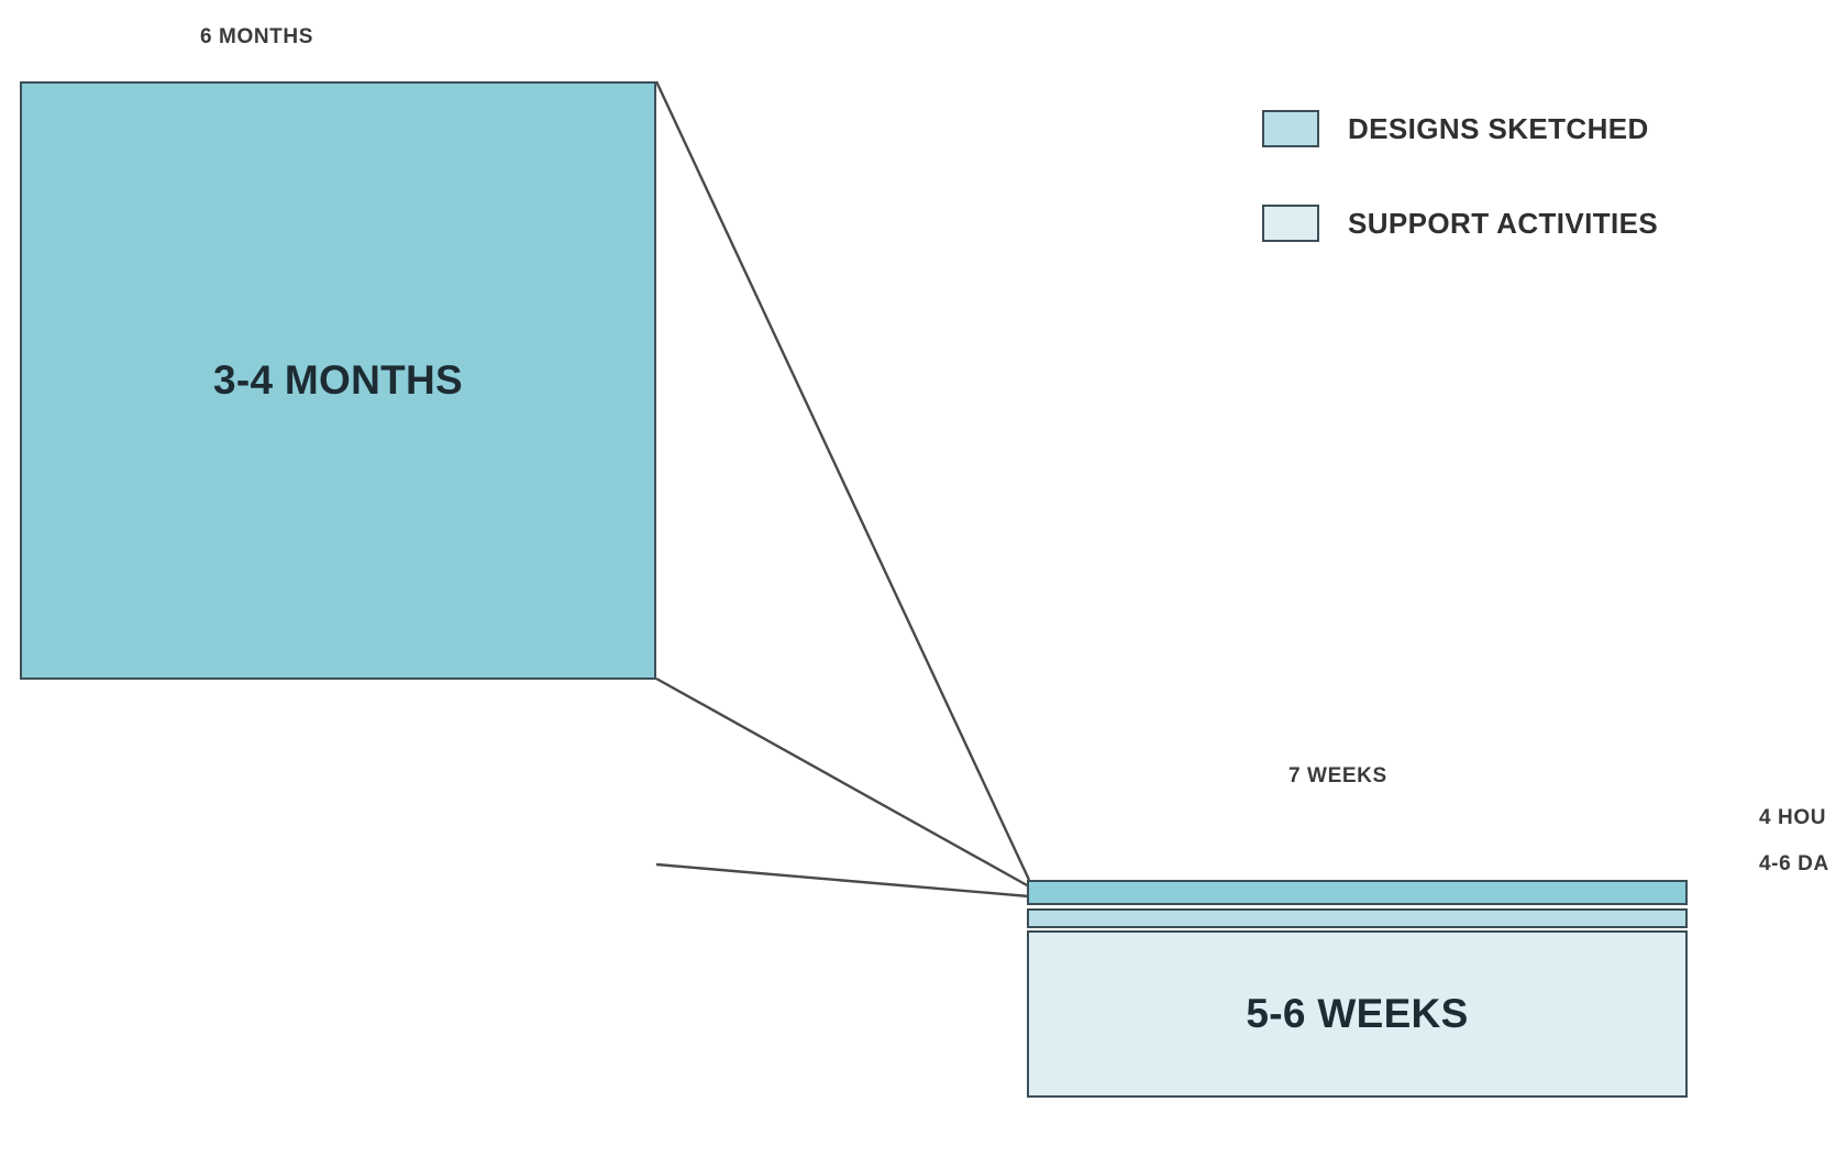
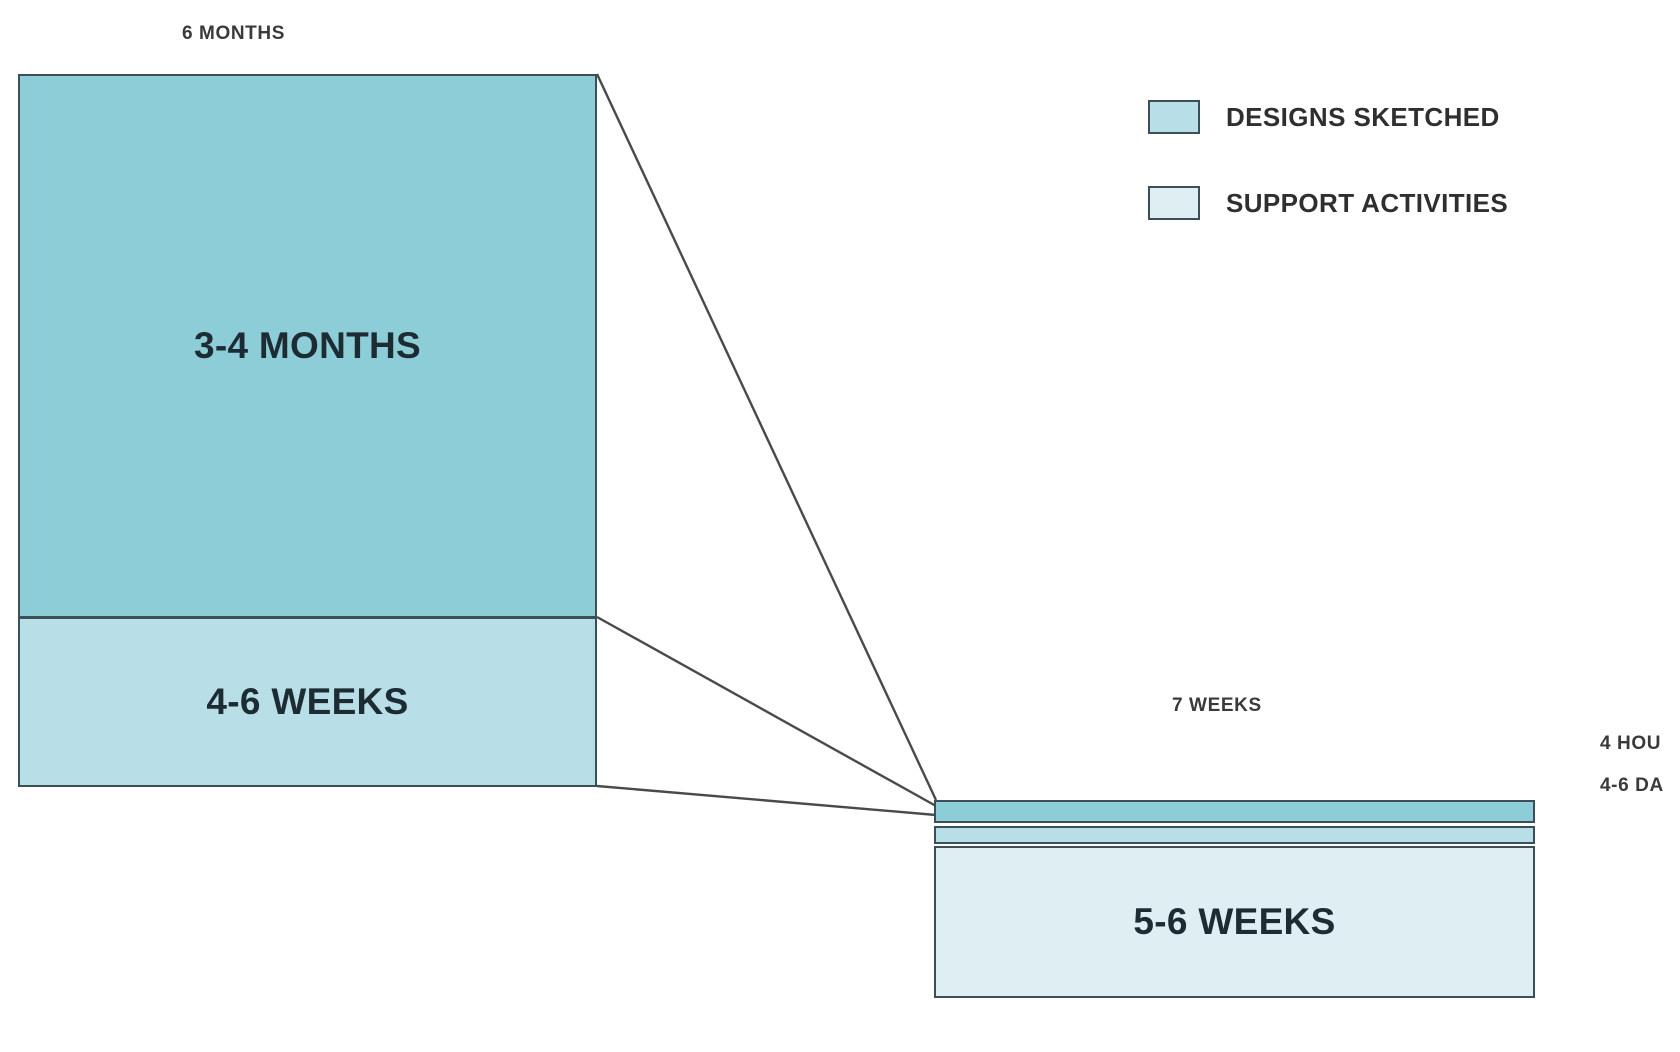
  6 MONTHS
  3-4 MONTHS
+ 4-6 WEEKS
  7 WEEKS
  5-6 WEEKS
  4 HOU
  4-6 DA
  DESIGNS SKETCHED
  SUPPORT ACTIVITIES
